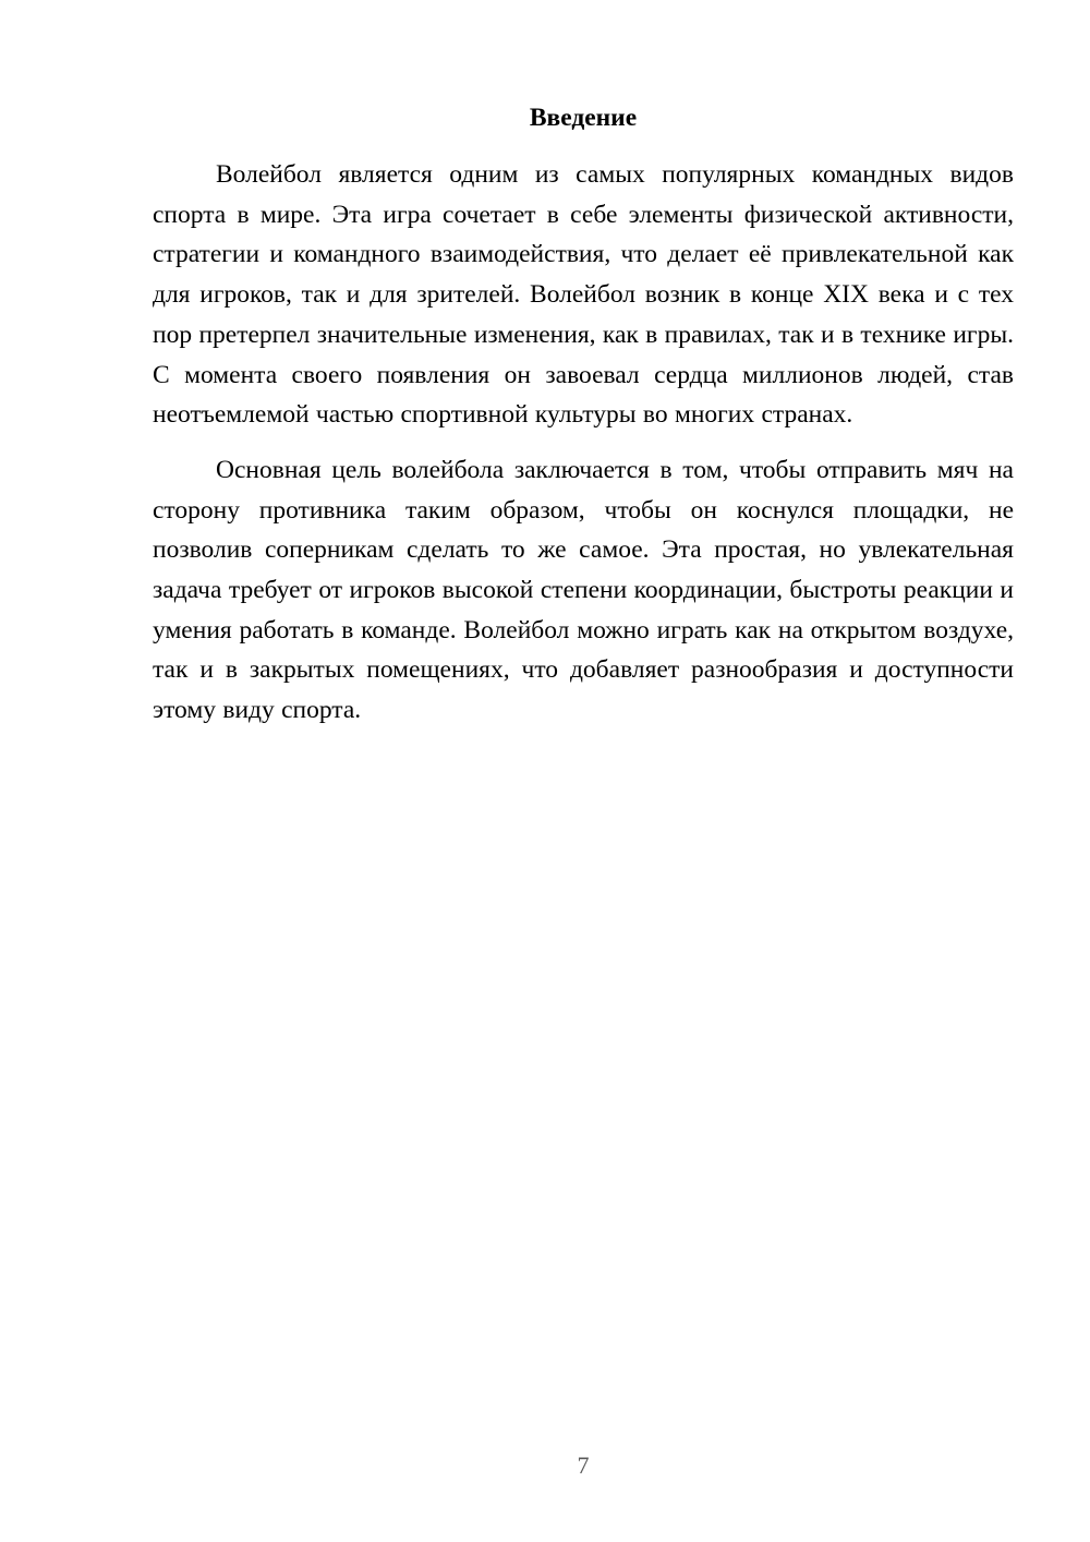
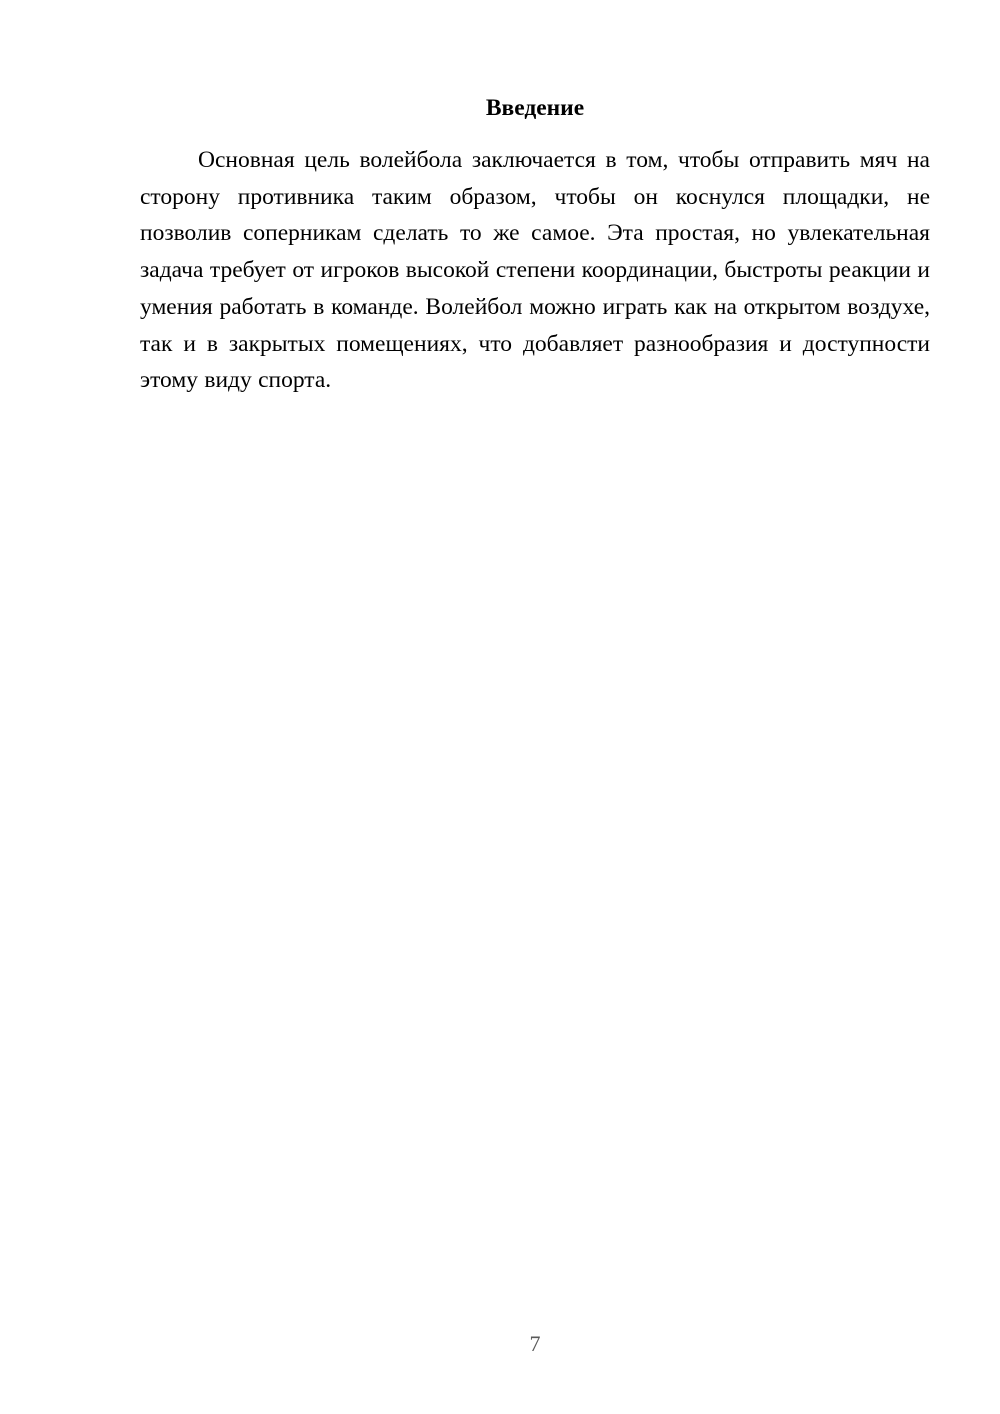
  Введение
- Волейбол является одним из самых популярных командных видов спорта в мире. Эта игра сочетает в себе элементы физической активности, стратегии и командного взаимодействия, что делает её привлекательной как для игроков, так и для зрителей. Волейбол возник в конце XIX века и с тех пор претерпел значительные изменения, как в правилах, так и в технике игры. С момента своего появления он завоевал сердца миллионов людей, став неотъемлемой частью спортивной культуры во многих странах.
  Основная цель волейбола заключается в том, чтобы отправить мяч на сторону противника таким образом, чтобы он коснулся площадки, не позволив соперникам сделать то же самое. Эта простая, но увлекательная задача требует от игроков высокой степени координации, быстроты реакции и умения работать в команде. Волейбол можно играть как на открытом воздухе, так и в закрытых помещениях, что добавляет разнообразия и доступности этому виду спорта.
  7
